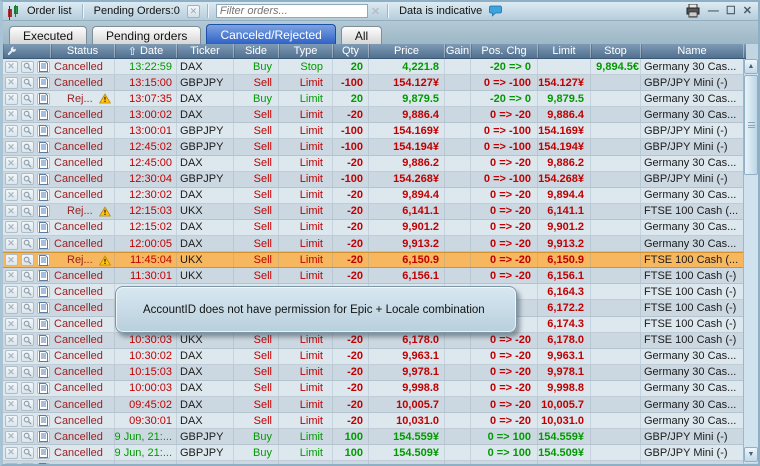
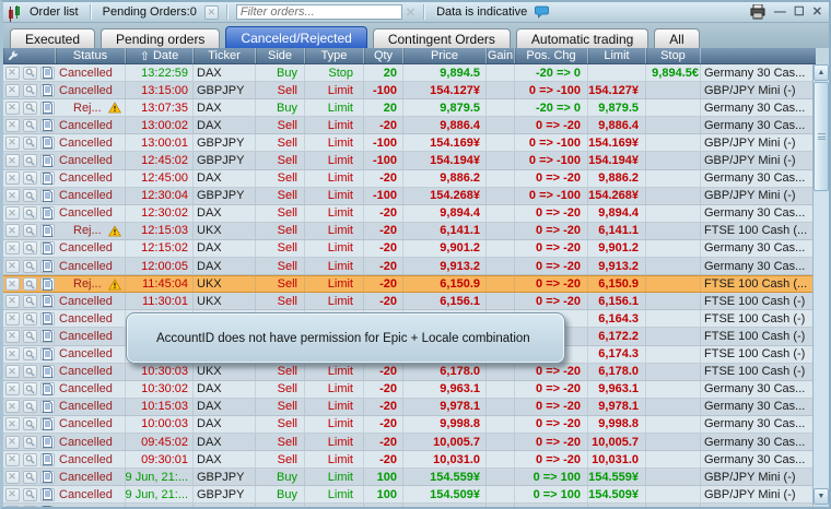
  Order list
  Pending Orders:0
  ✕
  Filter orders...
  ✕
  Data is indicative
  —
  ☐
  ✕
  Executed
  Pending orders
  Canceled/Rejected
+ Contingent Orders
+ Automatic trading
  All
  Status
  ⇧
  Date
  Ticker
  Side
  Type
  Qty
  Price
  Gain
  Pos. Chg
  Limit
  Stop
- Name
  ✕
  Cancelled
  13:22:59
  DAX
  Buy
  Stop
  20
- 4,221.8
+ 9,894.5
  -20 => 0
  9,894.5€
  Germany 30 Cas...
  ✕
  Cancelled
  13:15:00
  GBPJPY
  Sell
  Limit
  -100
  154.127¥
  0 => -100
  154.127¥
  GBP/JPY Mini (-)
  ✕
  Rej...
  13:07:35
  DAX
  Buy
  Limit
  20
  9,879.5
  -20 => 0
  9,879.5
  Germany 30 Cas...
  ✕
  Cancelled
  13:00:02
  DAX
  Sell
  Limit
  -20
  9,886.4
  0 => -20
  9,886.4
  Germany 30 Cas...
  ✕
  Cancelled
  13:00:01
  GBPJPY
  Sell
  Limit
  -100
  154.169¥
  0 => -100
  154.169¥
  GBP/JPY Mini (-)
  ✕
  Cancelled
  12:45:02
  GBPJPY
  Sell
  Limit
  -100
  154.194¥
  0 => -100
  154.194¥
  GBP/JPY Mini (-)
  ✕
  Cancelled
  12:45:00
  DAX
  Sell
  Limit
  -20
  9,886.2
  0 => -20
  9,886.2
  Germany 30 Cas...
  ✕
  Cancelled
  12:30:04
  GBPJPY
  Sell
  Limit
  -100
  154.268¥
  0 => -100
  154.268¥
  GBP/JPY Mini (-)
  ✕
  Cancelled
  12:30:02
  DAX
  Sell
  Limit
  -20
  9,894.4
  0 => -20
  9,894.4
  Germany 30 Cas...
  ✕
  Rej...
  12:15:03
  UKX
  Sell
  Limit
  -20
  6,141.1
  0 => -20
  6,141.1
  FTSE 100 Cash (...
  ✕
  Cancelled
  12:15:02
  DAX
  Sell
  Limit
  -20
  9,901.2
  0 => -20
  9,901.2
  Germany 30 Cas...
  ✕
  Cancelled
  12:00:05
  DAX
  Sell
  Limit
  -20
  9,913.2
  0 => -20
  9,913.2
  Germany 30 Cas...
  ✕
  Rej...
  11:45:04
  UKX
  Sell
  Limit
  -20
  6,150.9
  0 => -20
  6,150.9
  FTSE 100 Cash (...
  ✕
  Cancelled
  11:30:01
  UKX
  Sell
  Limit
  -20
  6,156.1
  0 => -20
  6,156.1
  FTSE 100 Cash (-)
  ✕
  Cancelled
  6,164.3
  FTSE 100 Cash (-)
  ✕
  Cancelled
  6,172.2
  FTSE 100 Cash (-)
  ✕
  Cancelled
  6,174.3
  FTSE 100 Cash (-)
  ✕
  Cancelled
  10:30:03
  UKX
  Sell
  Limit
  -20
  6,178.0
  0 => -20
  6,178.0
  FTSE 100 Cash (-)
  ✕
  Cancelled
  10:30:02
  DAX
  Sell
  Limit
  -20
  9,963.1
  0 => -20
  9,963.1
  Germany 30 Cas...
  ✕
  Cancelled
  10:15:03
  DAX
  Sell
  Limit
  -20
  9,978.1
  0 => -20
  9,978.1
  Germany 30 Cas...
  ✕
  Cancelled
  10:00:03
  DAX
  Sell
  Limit
  -20
  9,998.8
  0 => -20
  9,998.8
  Germany 30 Cas...
  ✕
  Cancelled
  09:45:02
  DAX
  Sell
  Limit
  -20
  10,005.7
  0 => -20
  10,005.7
  Germany 30 Cas...
  ✕
  Cancelled
  09:30:01
  DAX
  Sell
  Limit
  -20
  10,031.0
  0 => -20
  10,031.0
  Germany 30 Cas...
  ✕
  Cancelled
  9 Jun, 21:...
  GBPJPY
  Buy
  Limit
  100
  154.559¥
  0 => 100
  154.559¥
  GBP/JPY Mini (-)
  ✕
  Cancelled
  9 Jun, 21:...
  GBPJPY
  Buy
  Limit
  100
  154.509¥
  0 => 100
  154.509¥
  GBP/JPY Mini (-)
  AccountID does not have permission for Epic + Locale combination
